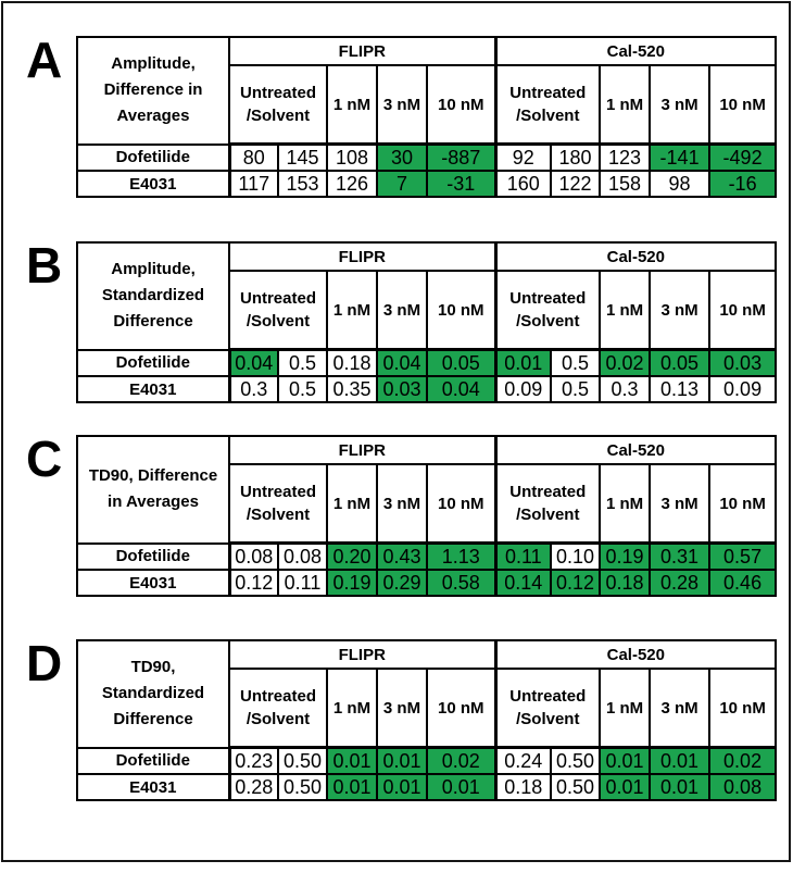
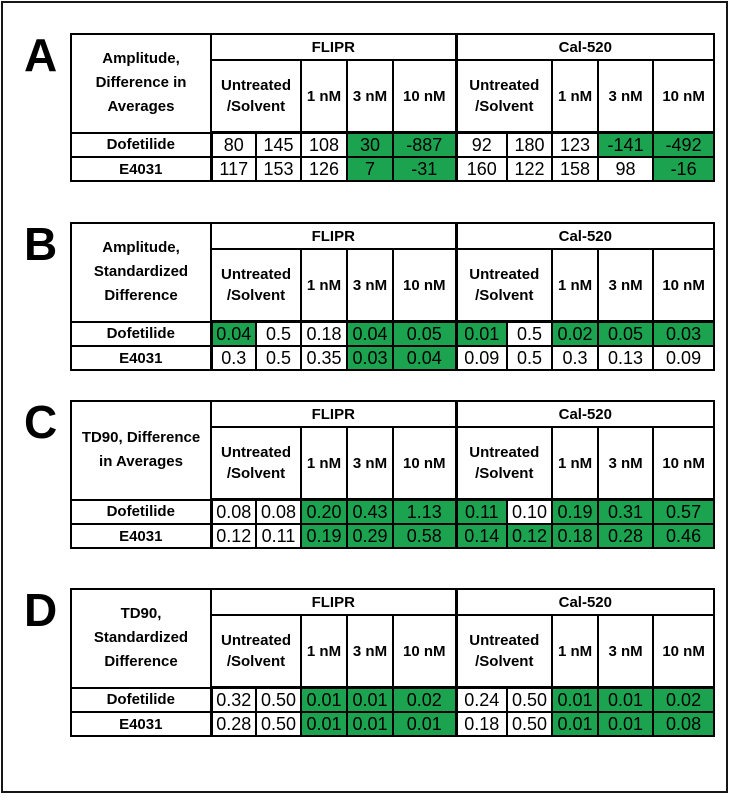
  A
  Amplitude,Difference inAverages	FLIPR	Cal-520
  Untreated/Solvent	1 nM	3 nM	10 nM	Untreated/Solvent	1 nM	3 nM	10 nM
  Dofetilide	80	145	108	30	-887	92	180	123	-141	-492
  E4031	117	153	126	7	-31	160	122	158	98	-16
  B
  Amplitude,StandardizedDifference	FLIPR	Cal-520
  Untreated/Solvent	1 nM	3 nM	10 nM	Untreated/Solvent	1 nM	3 nM	10 nM
  Dofetilide	0.04	0.5	0.18	0.04	0.05	0.01	0.5	0.02	0.05	0.03
  E4031	0.3	0.5	0.35	0.03	0.04	0.09	0.5	0.3	0.13	0.09
  C
  TD90, Differencein Averages	FLIPR	Cal-520
  Untreated/Solvent	1 nM	3 nM	10 nM	Untreated/Solvent	1 nM	3 nM	10 nM
  Dofetilide	0.08	0.08	0.20	0.43	1.13	0.11	0.10	0.19	0.31	0.57
  E4031	0.12	0.11	0.19	0.29	0.58	0.14	0.12	0.18	0.28	0.46
  D
  TD90,StandardizedDifference	FLIPR	Cal-520
  Untreated/Solvent	1 nM	3 nM	10 nM	Untreated/Solvent	1 nM	3 nM	10 nM
- Dofetilide	0.23	0.50	0.01	0.01	0.02	0.24	0.50	0.01	0.01	0.02
+ Dofetilide	0.32	0.50	0.01	0.01	0.02	0.24	0.50	0.01	0.01	0.02
  E4031	0.28	0.50	0.01	0.01	0.01	0.18	0.50	0.01	0.01	0.08
